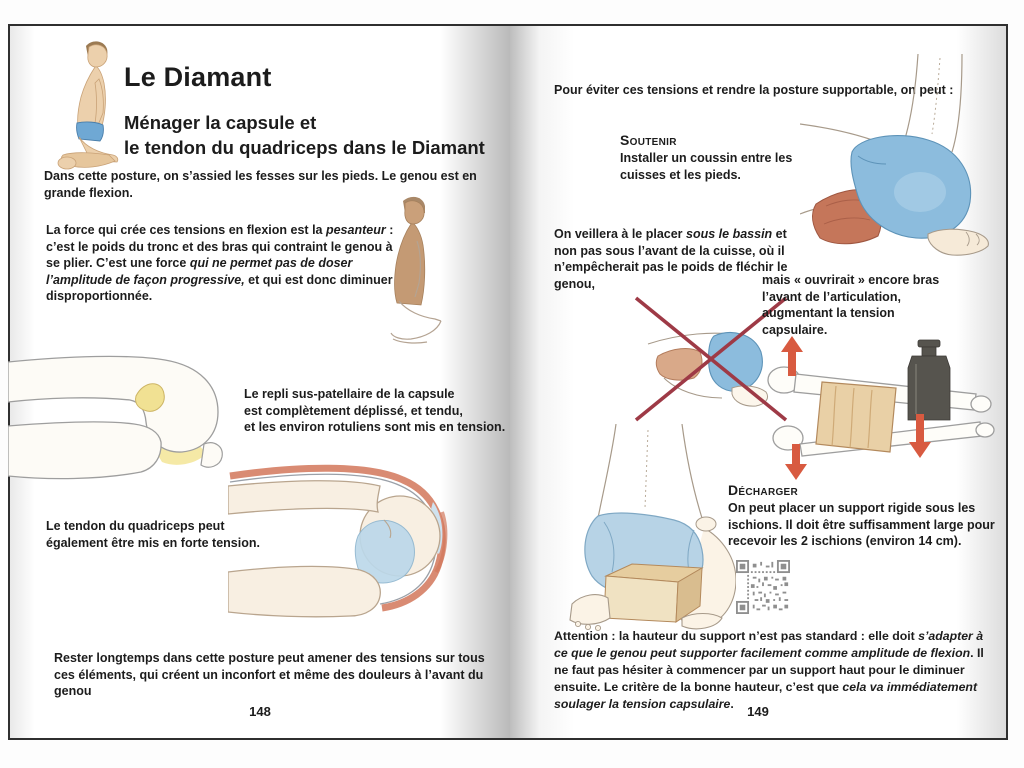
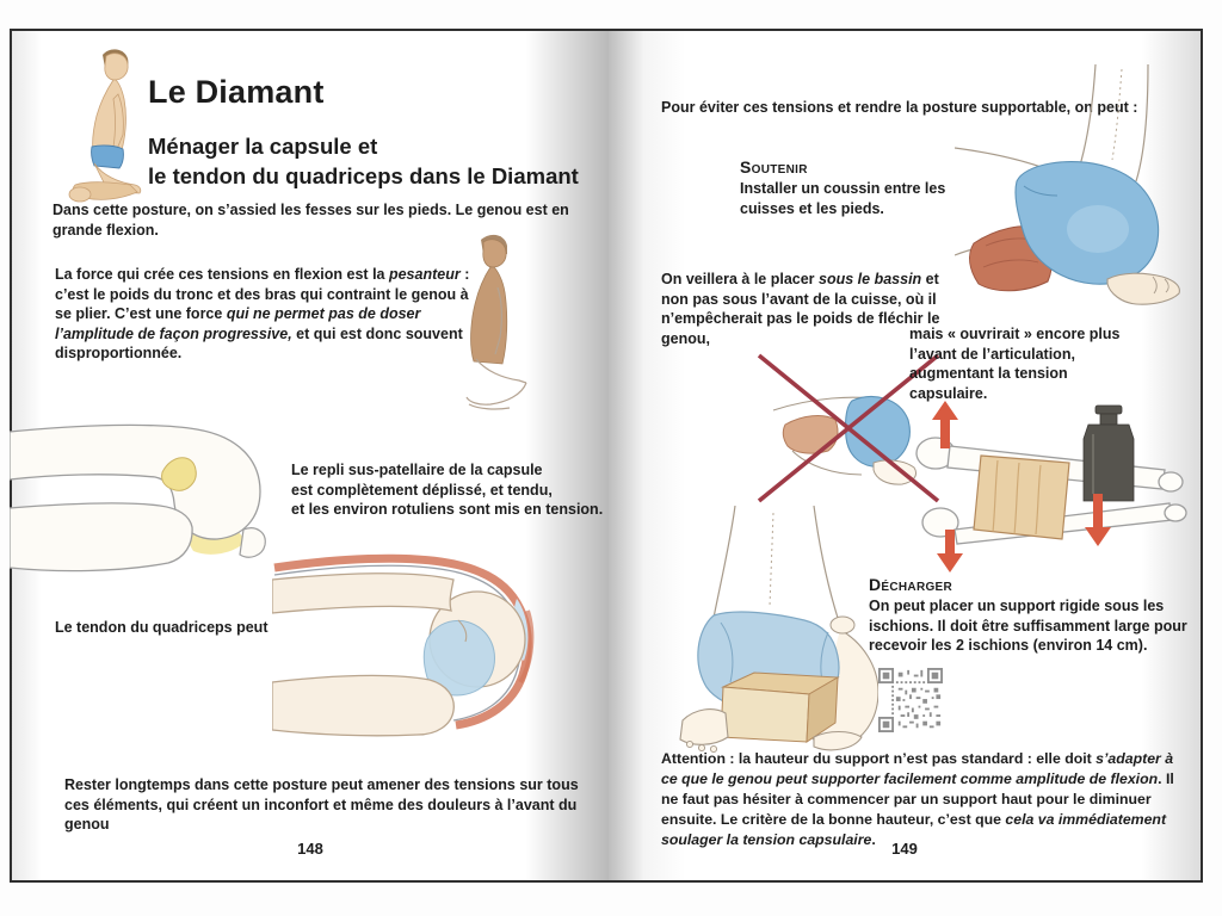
  Le Diamant
  Ménager la capsule et
  le tendon du quadriceps dans le Diamant
  Dans cette posture, on s’assied les fesses sur les pieds. Le genou est en grande flexion.
- La force qui crée ces tensions en flexion est la pesanteur : c’est le poids du tronc et des bras qui contraint le genou à se plier. C’est une force qui ne permet pas de doser l’amplitude de façon progressive, et qui est donc diminuer disproportionnée.
+ La force qui crée ces tensions en flexion est la pesanteur : c’est le poids du tronc et des bras qui contraint le genou à se plier. C’est une force qui ne permet pas de doser l’amplitude de façon progressive, et qui est donc souvent disproportionnée.
  Le repli sus-patellaire de la capsule
  est complètement déplissé, et tendu,
  et les environ rotuliens sont mis en tension.
  Le tendon du quadriceps peut
- également être mis en forte tension.
  Rester longtemps dans cette posture peut amener des tensions sur tous ces éléments, qui créent un inconfort et même des douleurs à l’avant du genou
  148
  Pour éviter ces tensions et rendre la posture supportable, on peut :
  Soutenir
  Installer un coussin entre les cuisses et les pieds.
  On veillera à le placer sous le bassin et non pas sous l’avant de la cuisse, où il n’empêcherait pas le poids de fléchir le genou,
- mais « ouvrirait » encore bras l’avant de l’articulation, augmentant la tension capsulaire.
+ mais « ouvrirait » encore plus l’avant de l’articulation, augmentant la tension capsulaire.
  Décharger
  On peut placer un support rigide sous les ischions. Il doit être suffisamment large pour recevoir les 2 ischions (environ 14 cm).
  Attention : la hauteur du support n’est pas standard : elle doit s’adapter à ce que le genou peut supporter facilement comme amplitude de flexion. Il ne faut pas hésiter à commencer par un support haut pour le diminuer ensuite. Le critère de la bonne hauteur, c’est que cela va immédiatement soulager la tension capsulaire.
  149
